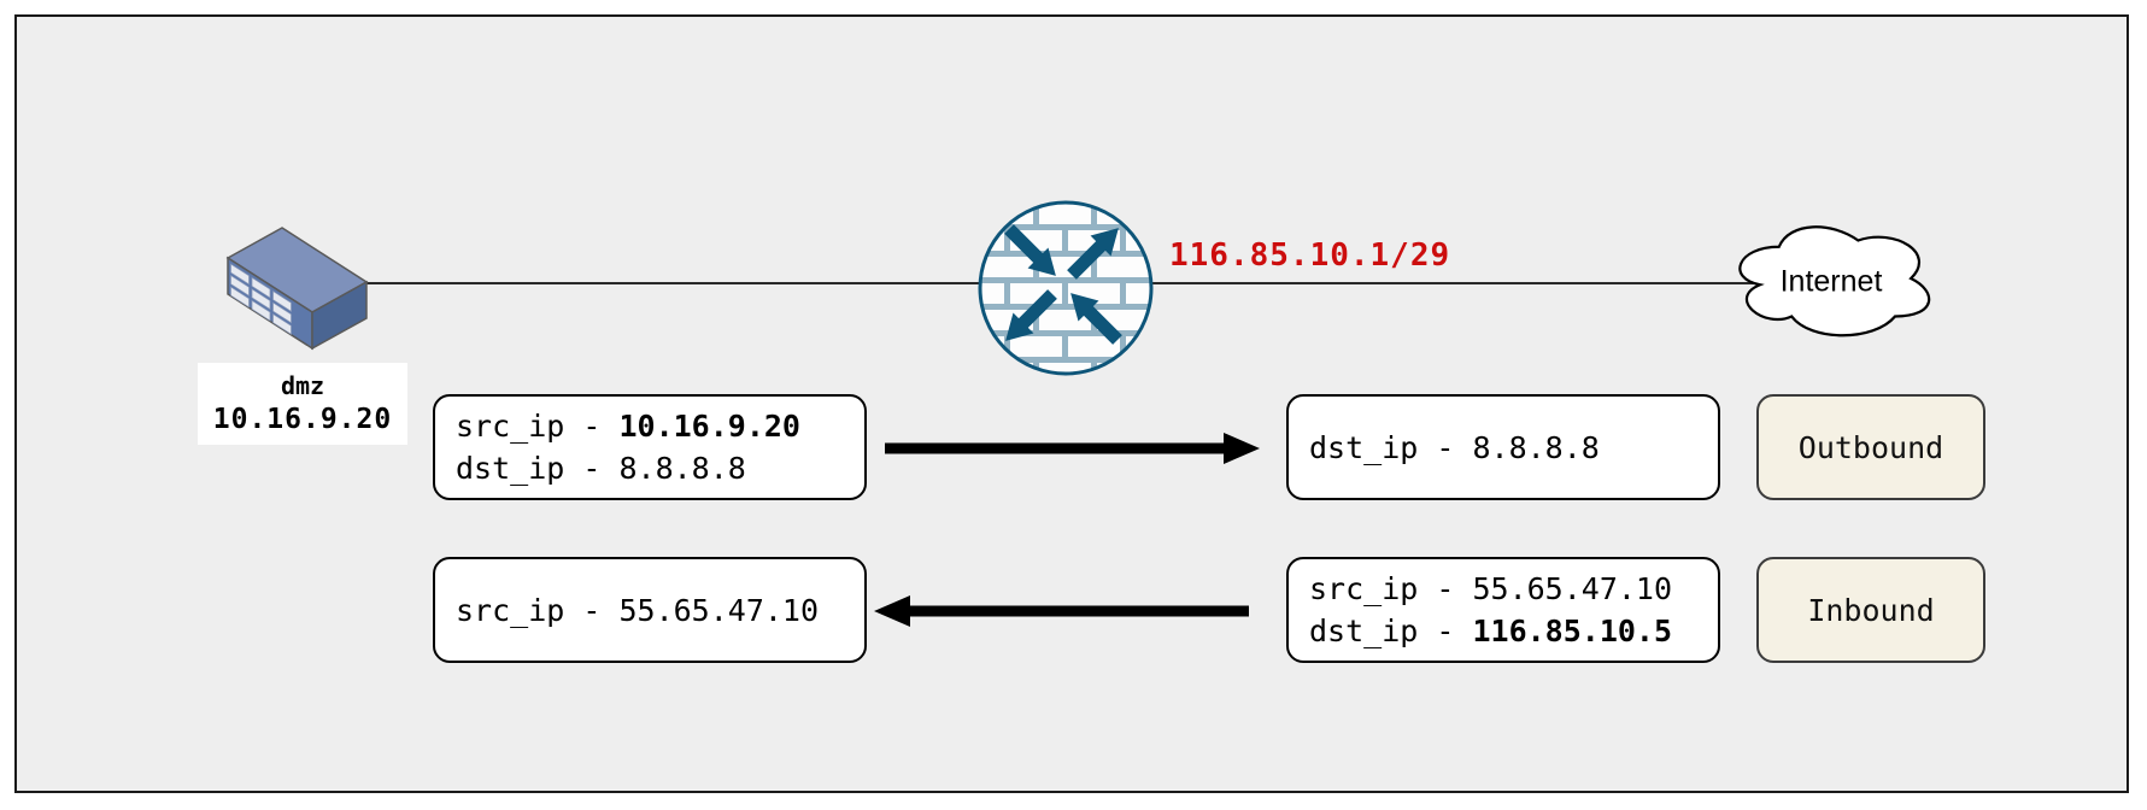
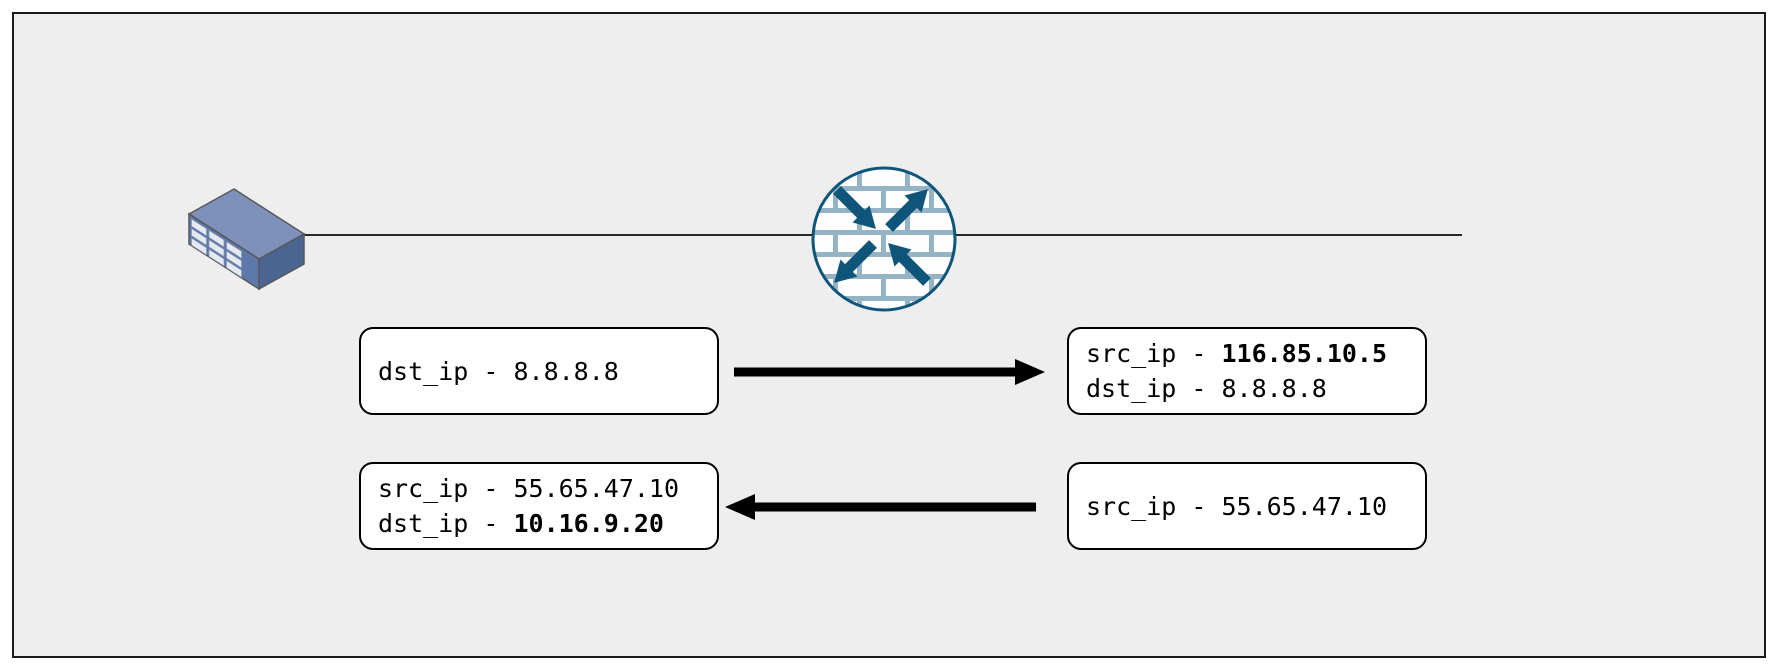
- dmz
- 10.16.9.20
- 116.85.10.1/29
- Internet
- src_ip - 10.16.9.20
  dst_ip - 8.8.8.8
+ src_ip - 116.85.10.5
  dst_ip - 8.8.8.8
- Outbound
  src_ip - 55.65.47.10
+ dst_ip - 10.16.9.20
  src_ip - 55.65.47.10
- dst_ip - 116.85.10.5
- Inbound
